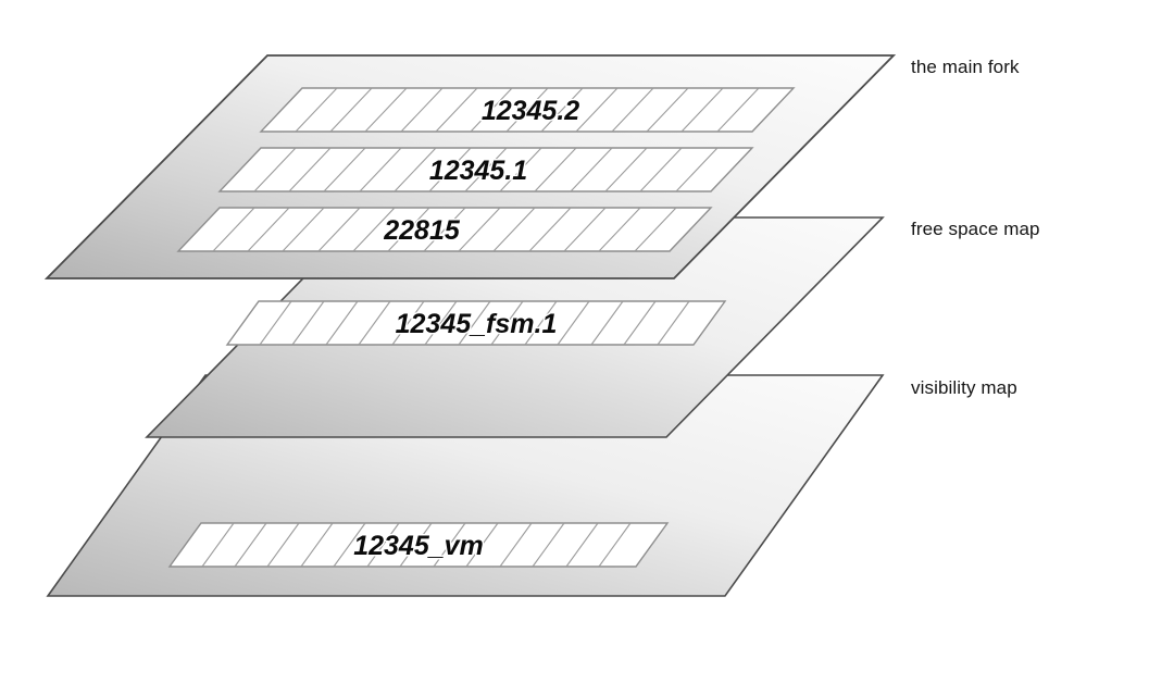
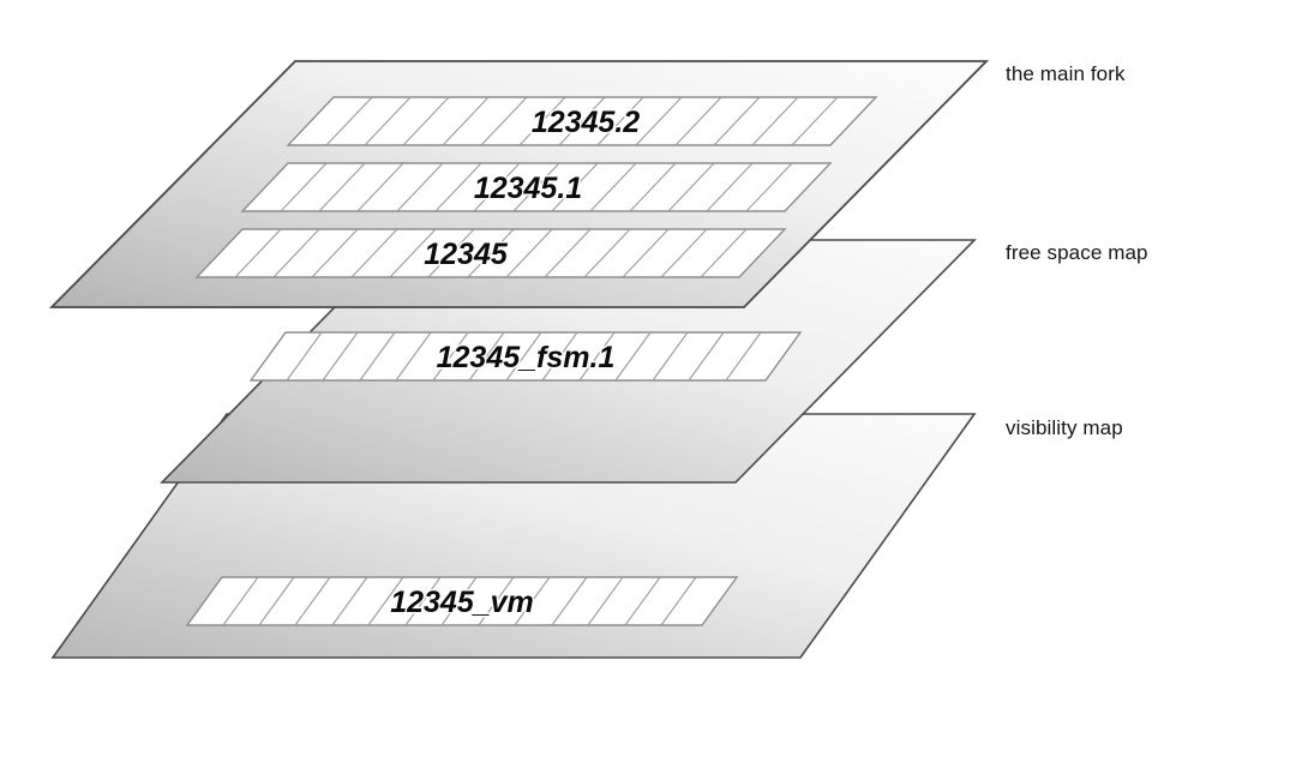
  12345_vm
  12345_fsm.1
  12345.2
  12345.1
- 22815
+ 12345
  the main fork
  free space map
  visibility map
